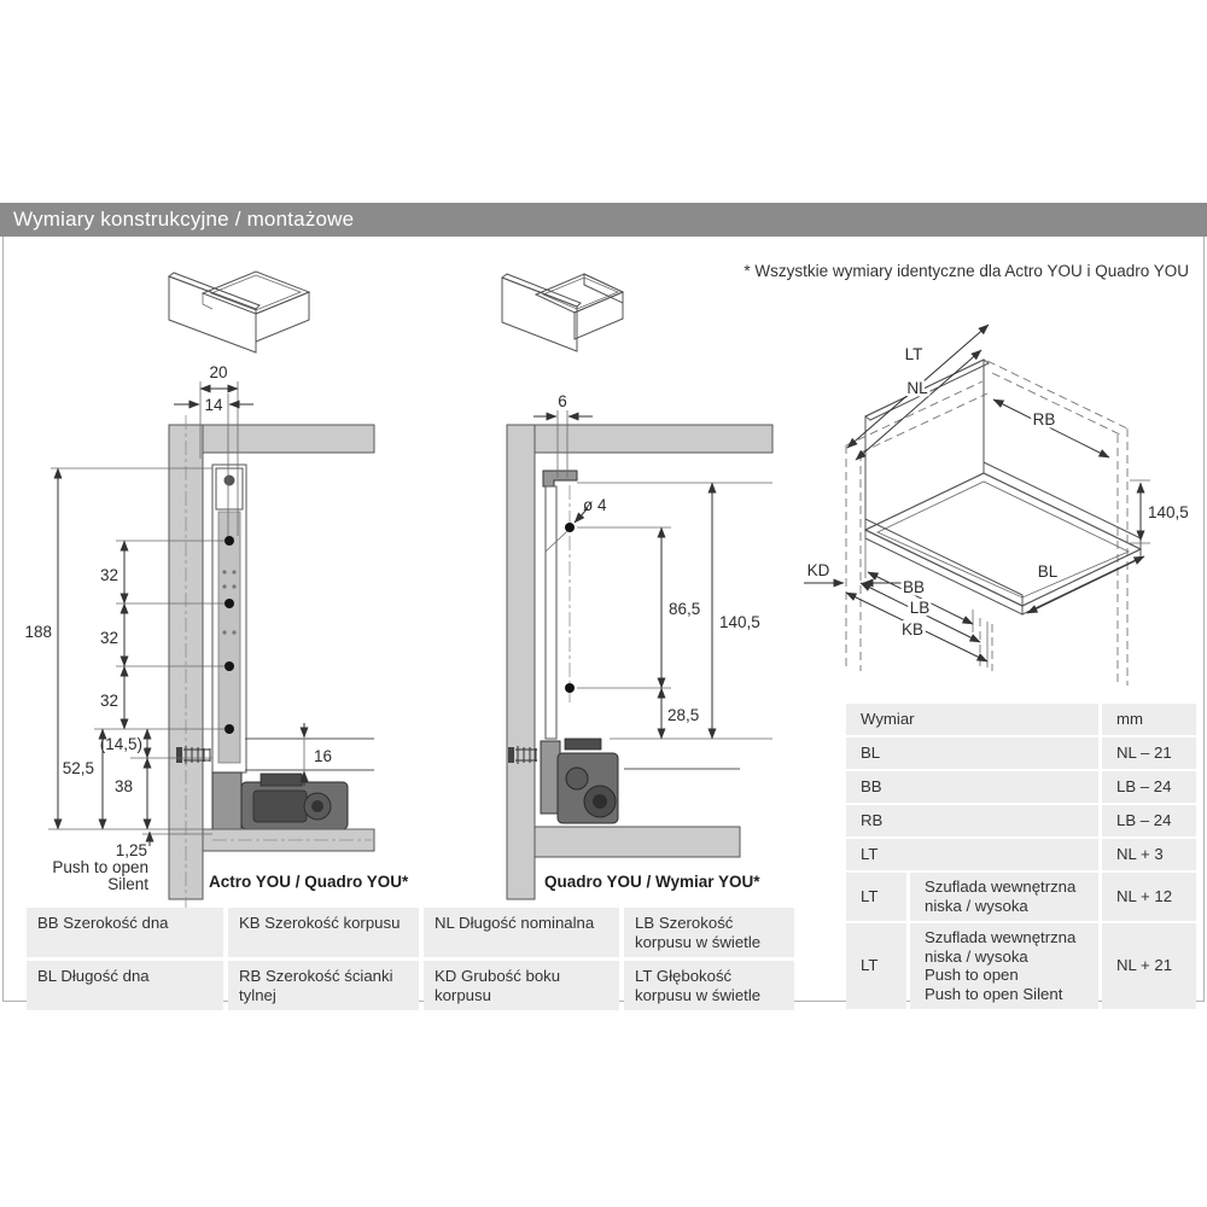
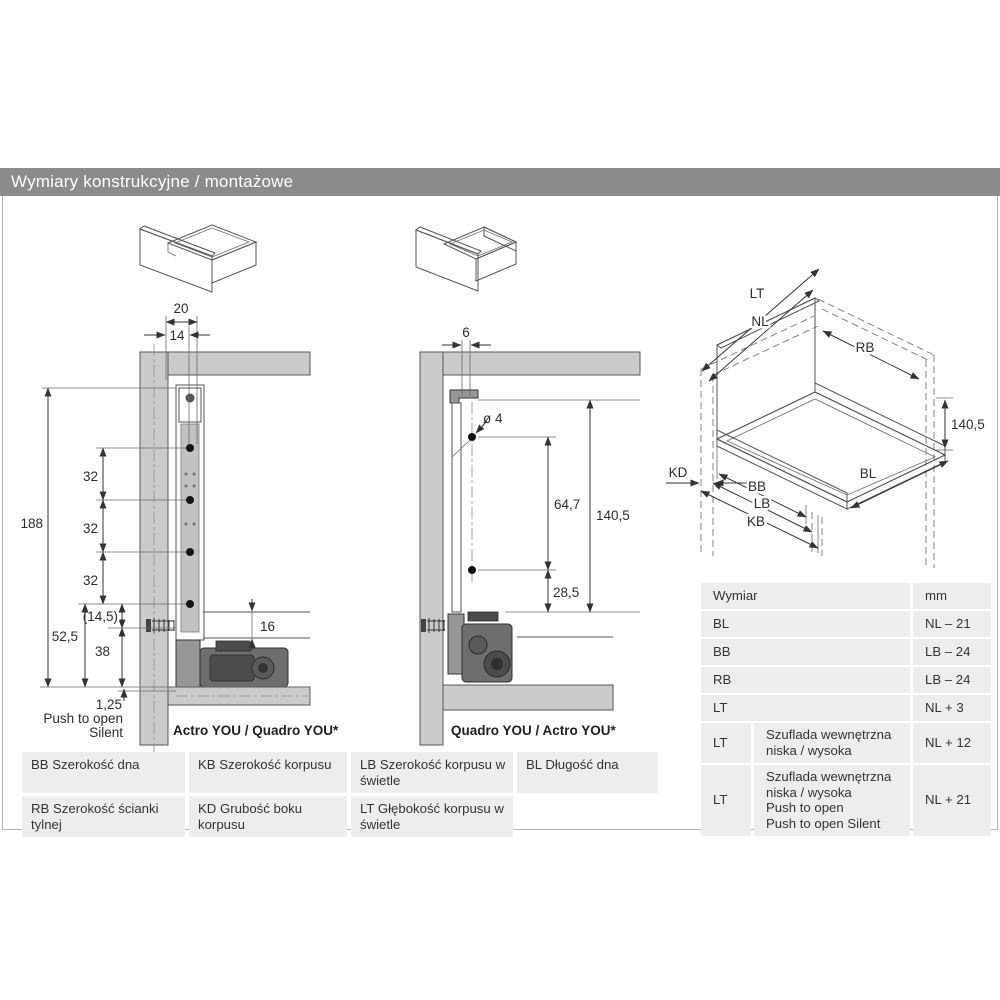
  Wymiary konstrukcyjne / montażowe
- * Wszystkie wymiary identyczne dla Actro YOU i Quadro YOU
  20
  14
  188
  32
  32
  32
  14,5)
  52,5
  38
  16
  1,25
  Push to open
  Silent
  Actro YOU / Quadro YOU*
  6
  ø 4
- 86,5
+ 64,7
  140,5
  28,5
- Quadro YOU / Wymiar YOU*
+ Quadro YOU / Actro YOU*
  LT
  NL
  RB
  140,5
  KD
  BB
  LB
  KB
  BL
  Wymiar
  mm
  BL
  NL – 21
  BB
  LB – 24
  RB
  LB – 24
  LT
  NL + 3
  LT
  Szuflada wewnętrzna niska / wysoka
  NL + 12
  LT
  Szuflada wewnętrzna niska / wysoka
  Push to open
  Push to open Silent
  NL + 21
  BB Szerokość dna
  KB Szerokość korpusu
- NL Długość nominalna
  LB Szerokość korpusu w świetle
  BL Długość dna
  RB Szerokość ścianki tylnej
  KD Grubość boku korpusu
  LT Głębokość korpusu w świetle
